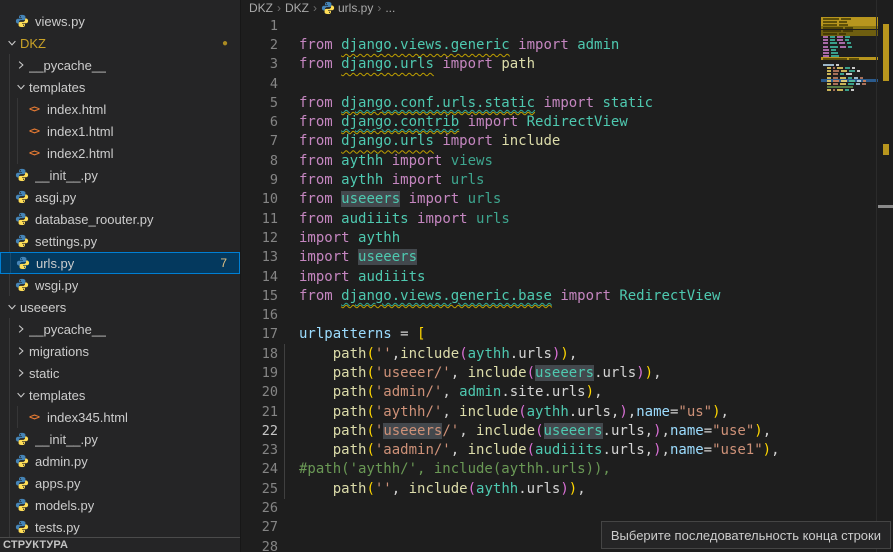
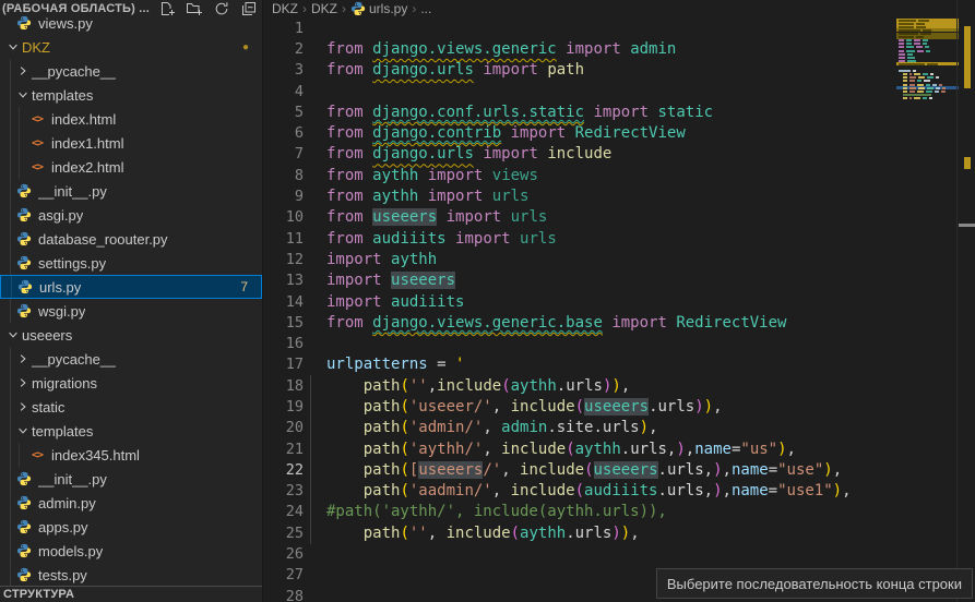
  views.py
  DKZ
  ●
  __pycache__
  templates
  <>
  index.html
  <>
  index1.html
  <>
  index2.html
  __init__.py
  asgi.py
  database_roouter.py
  settings.py
  urls.py
  7
  wsgi.py
  useeers
  __pycache__
  migrations
  static
  templates
  <>
  index345.html
  __init__.py
  admin.py
  apps.py
  models.py
  tests.py
+ (РАБОЧАЯ ОБЛАСТЬ) ...
  СТРУКТУРА
  DKZ
  ›
  DKZ
  ›
  urls.py
  ›
  ...
  1
  2
  from django.views.generic import admin
  3
  from django.urls import path
  4
  5
  from django.conf.urls.static import static
  6
  from django.contrib import RedirectView
  7
  from django.urls import include
  8
  from aythh import views
  9
  from aythh import urls
  10
  from useeers import urls
  11
  from audiiits import urls
  12
  import aythh
  13
  import useeers
  14
  import audiiits
  15
  from django.views.generic.base import RedirectView
  16
  17
- urlpatterns = [
+ urlpatterns = '
  18
  path('',include(aythh.urls)),
  19
  path('useeer/', include(useeers.urls)),
  20
  path('admin/', admin.site.urls),
  21
  path('aythh/', include(aythh.urls,),name="us"),
  22
- path('useeers/', include(useeers.urls,),name="use"),
+ path([useeers/', include(useeers.urls,),name="use"),
  23
  path('aadmin/', include(audiiits.urls,),name="use1"),
  24
  #path('aythh/', include(aythh.urls)),
  25
  path('', include(aythh.urls)),
  26
  27
  28
  Выберите последовательность конца строки
